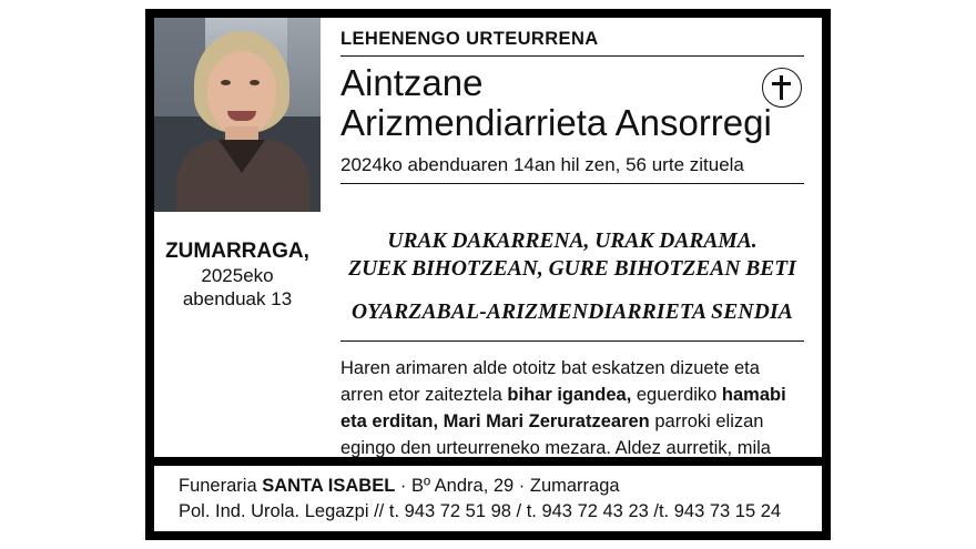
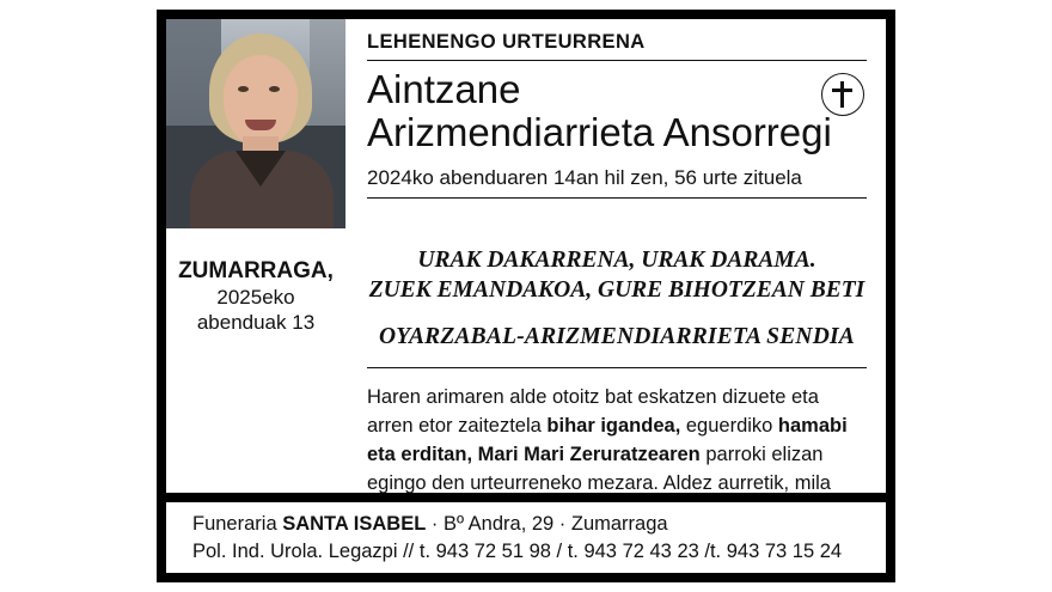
  LEHENENGO URTEURRENA
  Aintzane
  Arizmendiarrieta Ansorregi
  2024ko abenduaren 14an hil zen, 56 urte zituela
  ZUMARRAGA,
  2025eko
  abenduak 13
  URAK DAKARRENA, URAK DARAMA.
- ZUEK BIHOTZEAN, GURE BIHOTZEAN BETI
+ ZUEK EMANDAKOA, GURE BIHOTZEAN BETI
  OYARZABAL-ARIZMENDIARRIETA SENDIA
  Haren arimaren alde otoitz bat eskatzen dizuete eta arren etor zaiteztela bihar igandea, eguerdiko hamabi eta erditan, Mari Mari Zeruratzearen parroki elizan egingo den urteurreneko mezara. Aldez aurretik, mila
  Funeraria SANTA ISABEL · Bº Andra, 29 · Zumarraga
  Pol. Ind. Urola. Legazpi // t. 943 72 51 98 / t. 943 72 43 23 /t. 943 73 15 24
